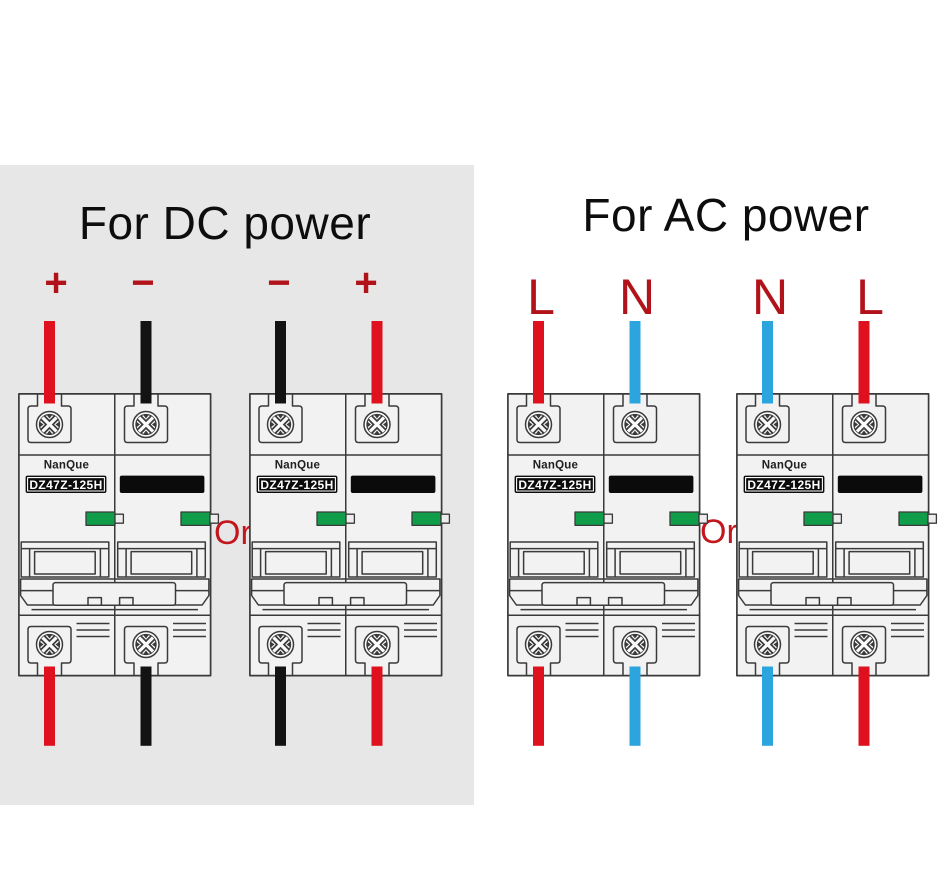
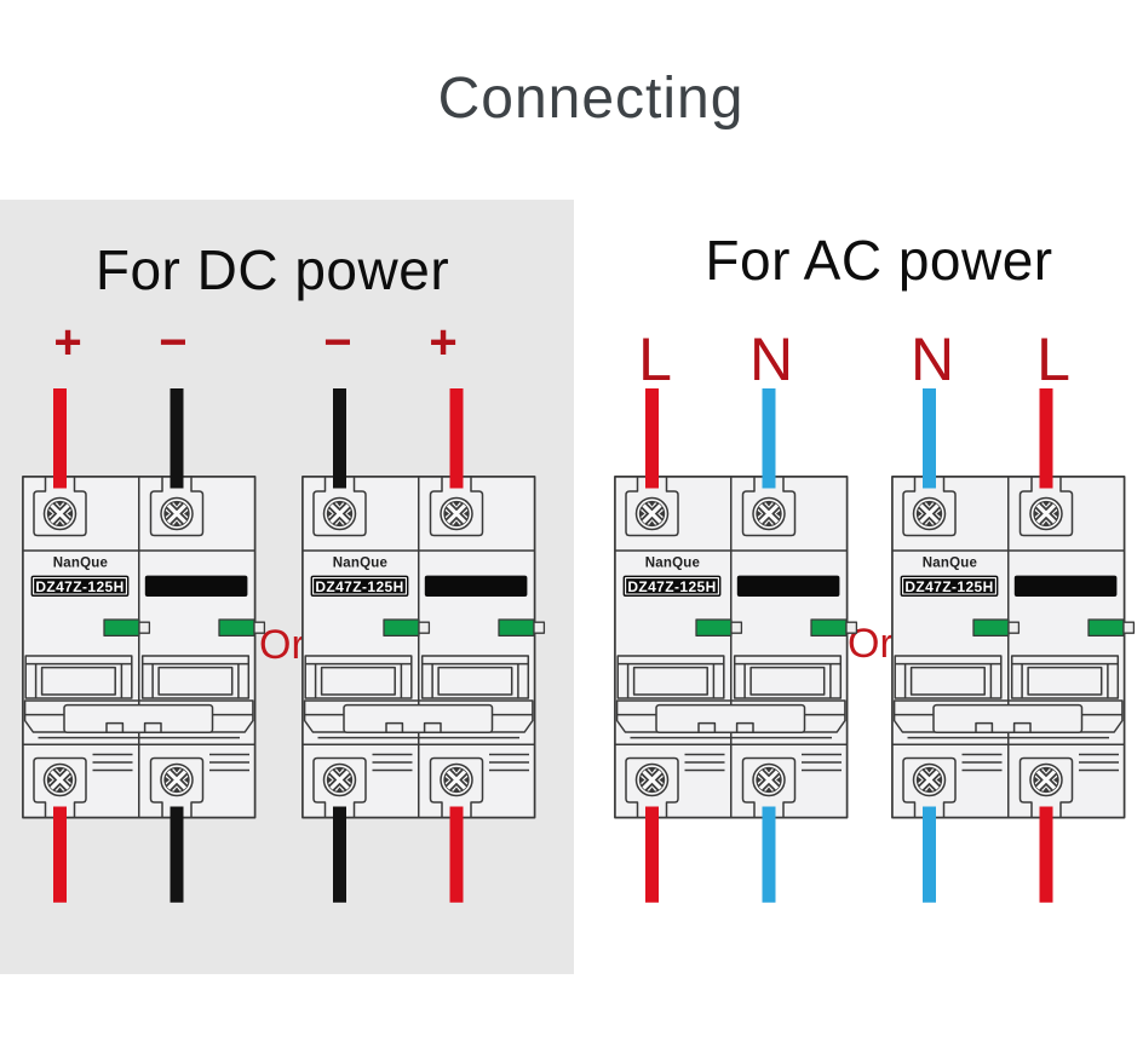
+ Connecting
  For DC power
  For AC power
  +
  −
  −
  +
  L
  N
  N
  L
  Or
  Or
  NanQue
  DZ47Z-125H
  NanQue
  DZ47Z-125H
  NanQue
  DZ47Z-125H
  NanQue
  DZ47Z-125H
